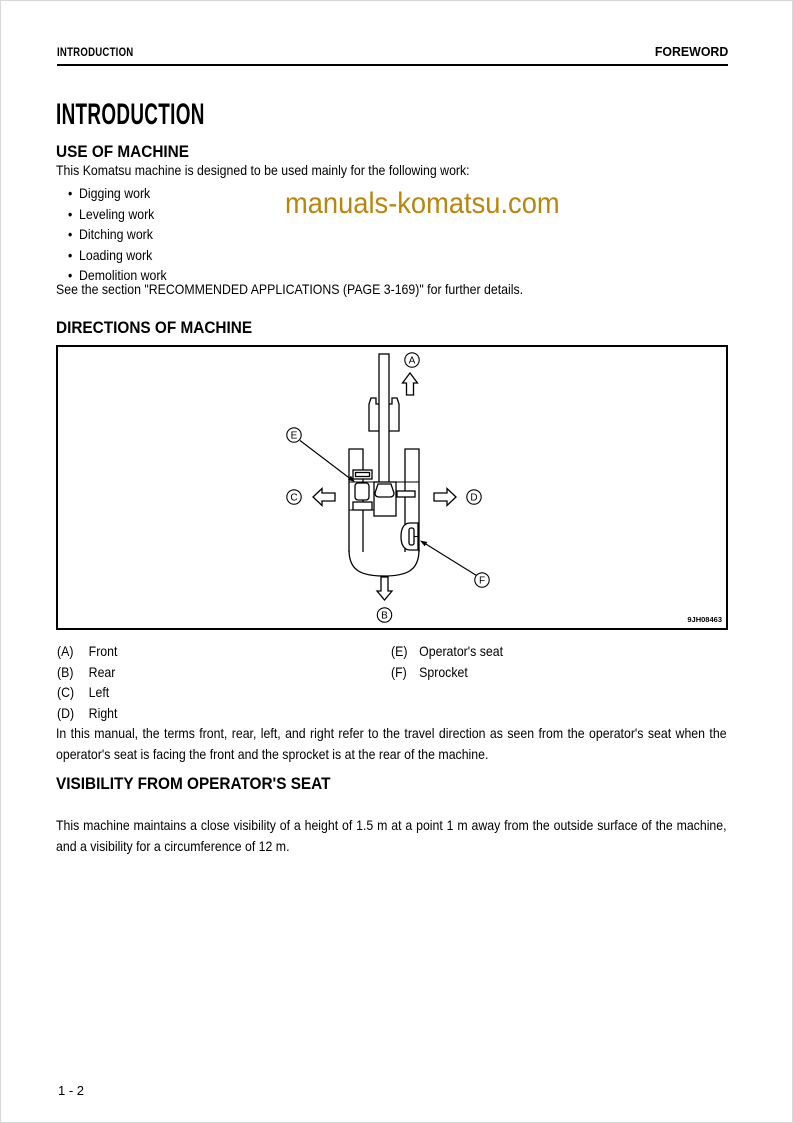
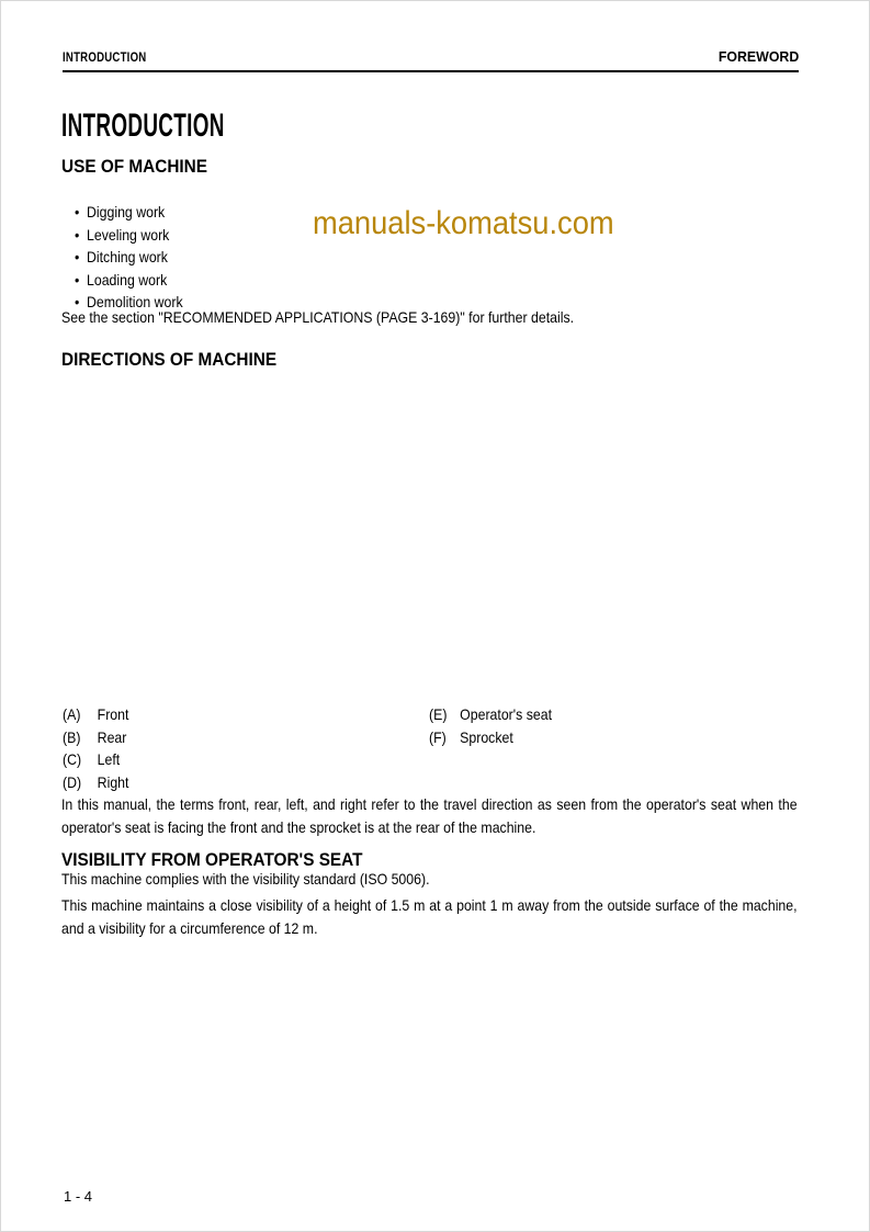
  INTRODUCTION
  FOREWORD
  INTRODUCTION
  USE OF MACHINE
- This Komatsu machine is designed to be used mainly for the following work:
  Digging work
  Leveling work
  Ditching work
  Loading work
  Demolition work
  See the section "RECOMMENDED APPLICATIONS (PAGE 3-169)" for further details.
  manuals-komatsu.com
  DIRECTIONS OF MACHINE
- A
- B
- C
- D
- E
- F
- 9JH08463
  (A) Front
  (B) Rear
  (C) Left
  (D) Right
  (E) Operator's seat
  (F) Sprocket
  In this manual, the terms front, rear, left, and right refer to the travel direction as seen from the operator's seat when the operator's seat is facing the front and the sprocket is at the rear of the machine.
  VISIBILITY FROM OPERATOR'S SEAT
+ This machine complies with the visibility standard (ISO 5006).
  This machine maintains a close visibility of a height of 1.5 m at a point 1 m away from the outside surface of the machine, and a visibility for a circumference of 12 m.
- 1 - 2
+ 1 - 4
